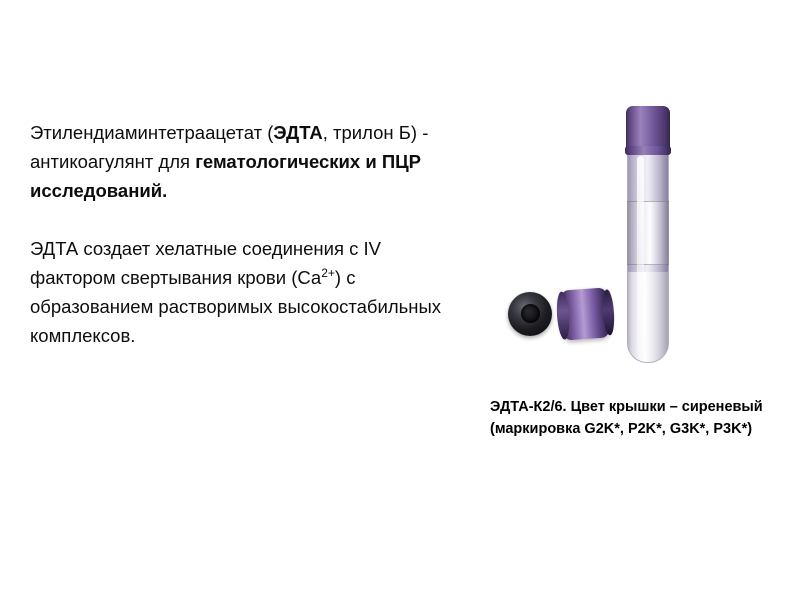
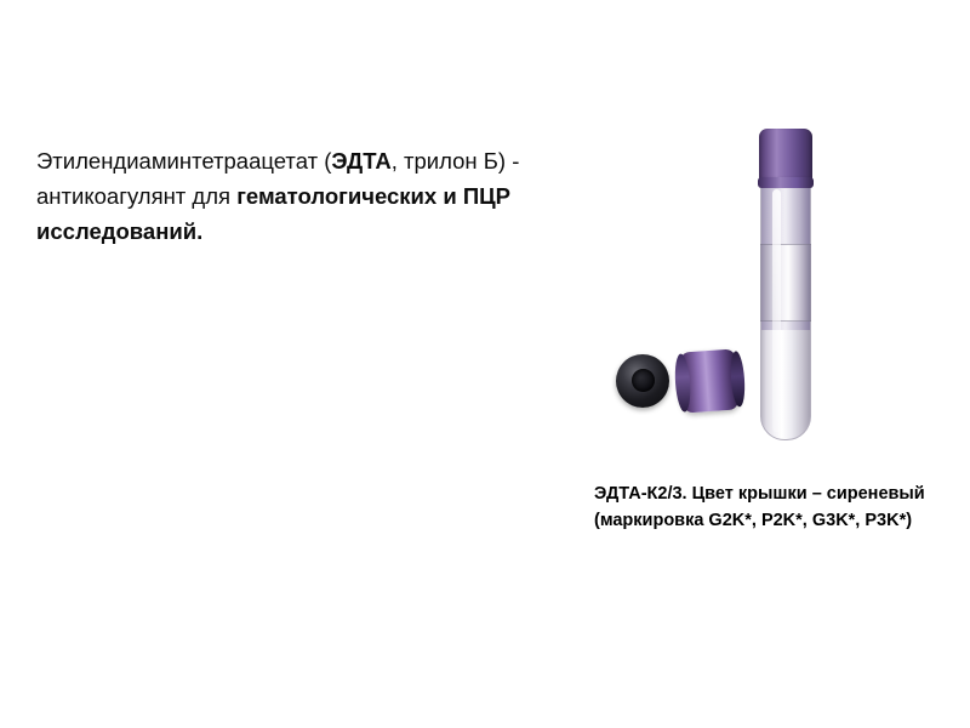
  Этилендиаминтетраацетат (ЭДТА, трилон Б) - антикоагулянт для гематологических и ПЦР исследований.
- ЭДТА создает хелатные соединения с IV фактором свертывания крови (Са2+) с образованием растворимых высокостабильных комплексов.
- ЭДТА-К2/6. Цвет крышки – сиреневый (маркировка G2K*, P2K*, G3K*, P3K*)
+ ЭДТА-К2/3. Цвет крышки – сиреневый (маркировка G2K*, P2K*, G3K*, P3K*)
